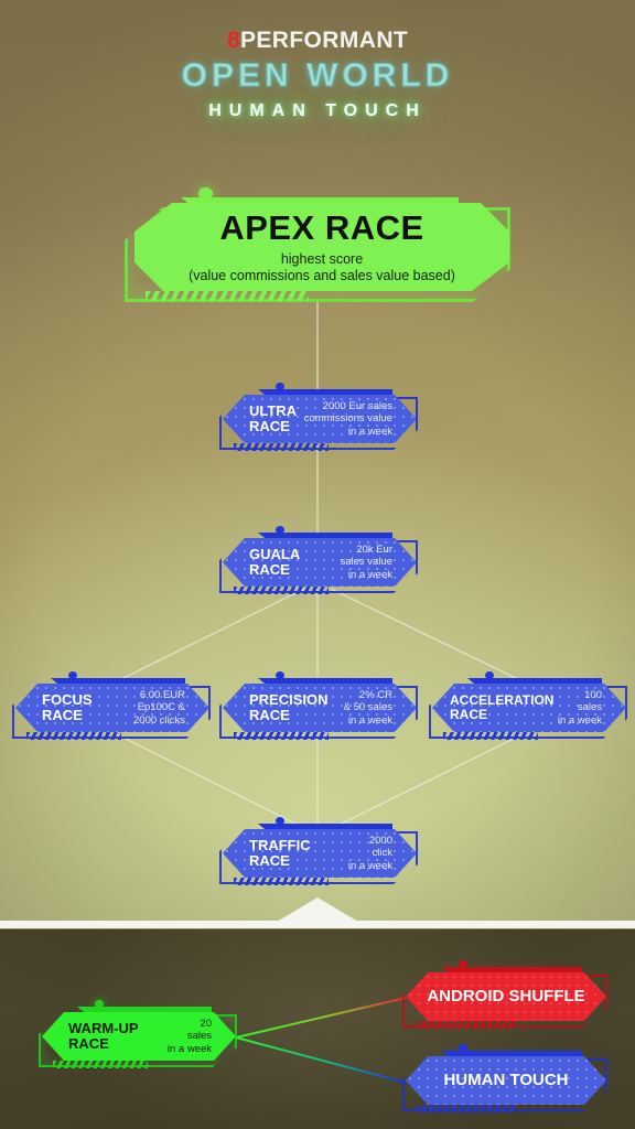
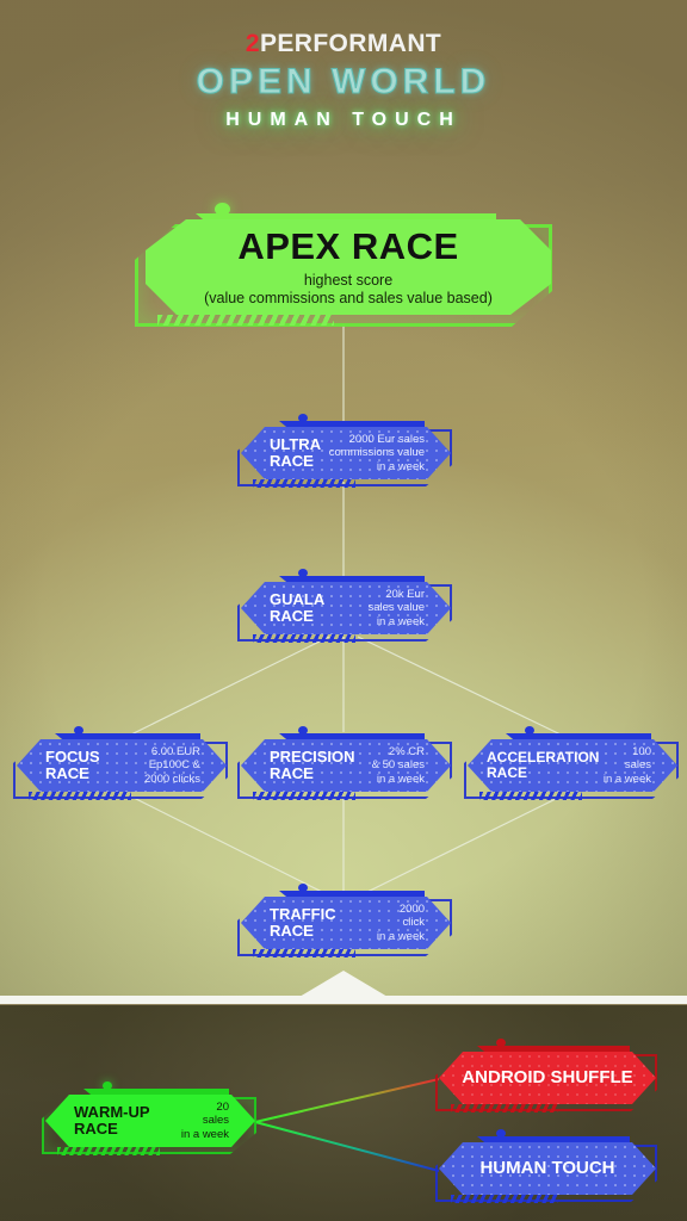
- 8PERFORMANT
+ 2PERFORMANT
  OPEN WORLD
  HUMAN TOUCH
  APEX RACE
  highest score
  (value commissions and sales value based)
  ULTRA
  RACE
  2000 Eur sales
  commissions value
  in a week
  GUALA
  RACE
  20k Eur
  sales value
  in a week
  FOCUS
  RACE
  6.00 EUR
  Ep100C &
  2000 clicks
  PRECISION
  RACE
  2% CR
  & 50 sales
  in a week
  ACCELERATION
  RACE
  100
  sales
  in a week
  TRAFFIC
  RACE
  2000
  click
  in a week
  WARM-UP
  RACE
  20
  sales
  in a week
  ANDROID SHUFFLE
  HUMAN TOUCH
